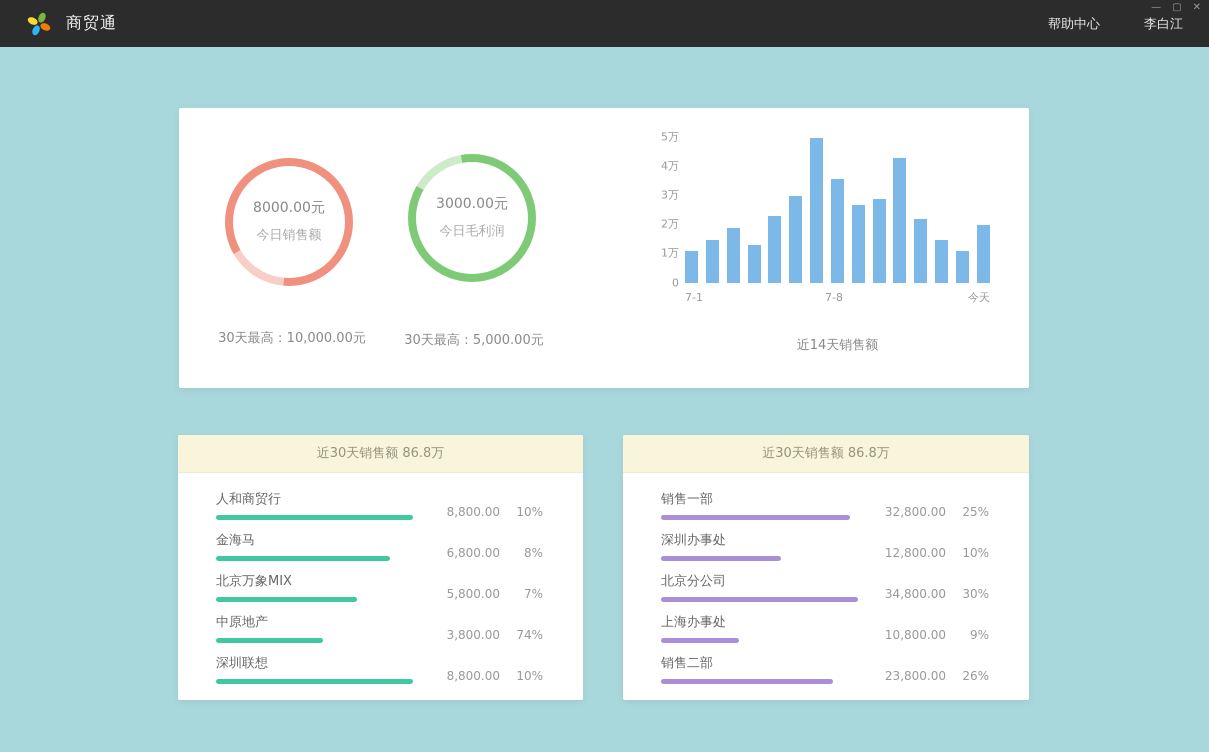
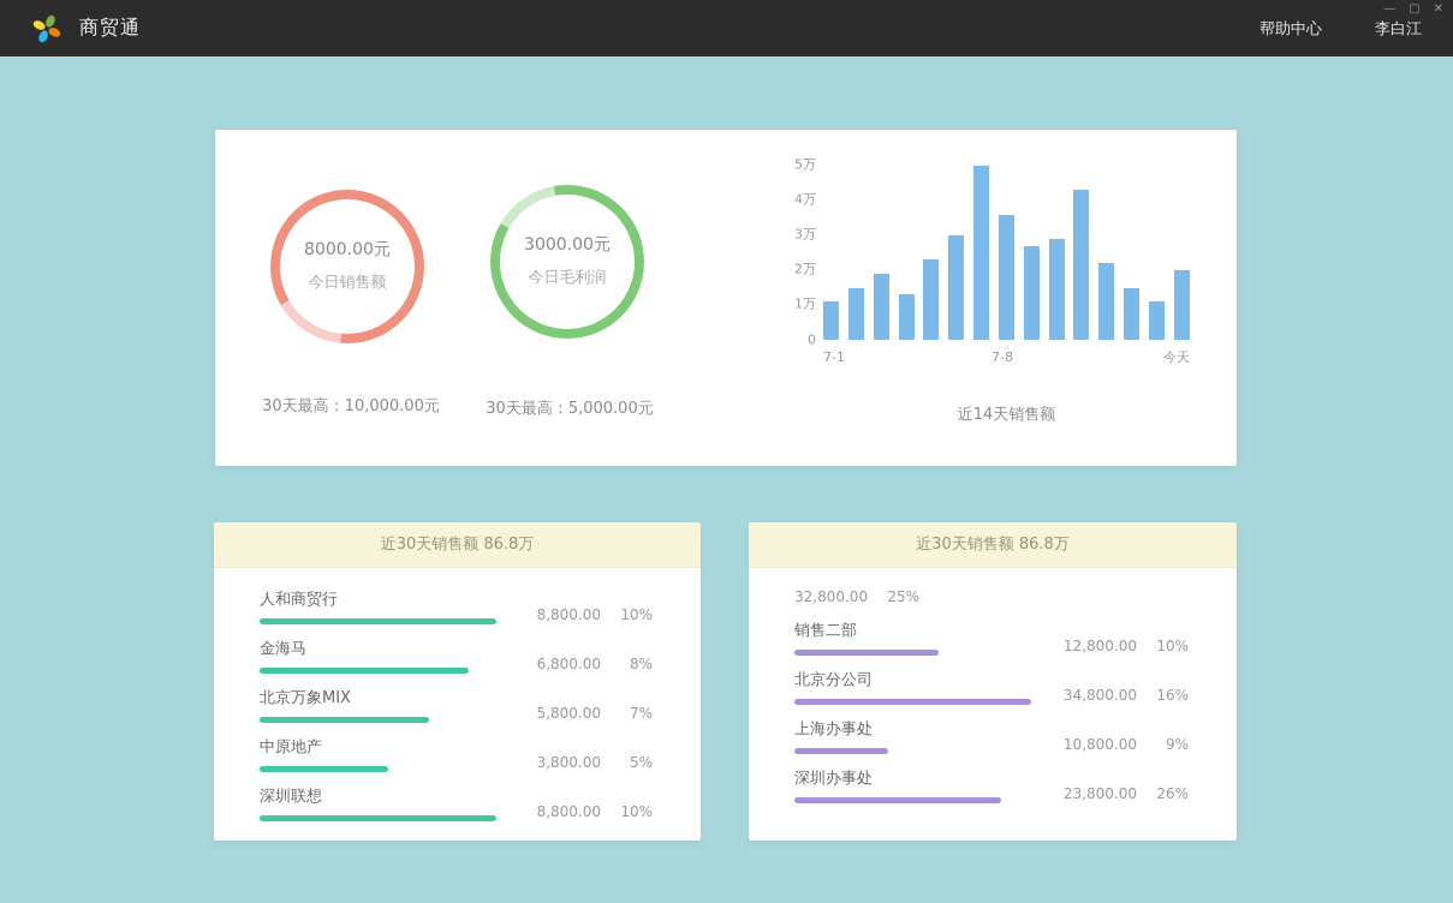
  商贸通
  帮助中心
  李白江
  —
  ▢
  ✕
  8000.00元
  今日销售额
  30天最高：10,000.00元
  3000.00元
  今日毛利润
  30天最高：5,000.00元
  5万
  4万
  3万
  2万
  1万
  0
  7-1
  7-8
  今天
  近14天销售额
  近30天销售额 86.8万
  人和商贸行
  8,800.00
  10%
  金海马
  6,800.00
  8%
  北京万象MIX
  5,800.00
  7%
  中原地产
  3,800.00
- 74%
+ 5%
  深圳联想
  8,800.00
  10%
  近30天销售额 86.8万
- 销售一部
  32,800.00
  25%
- 深圳办事处
+ 销售二部
  12,800.00
  10%
  北京分公司
  34,800.00
- 30%
+ 16%
  上海办事处
  10,800.00
  9%
- 销售二部
+ 深圳办事处
  23,800.00
  26%
